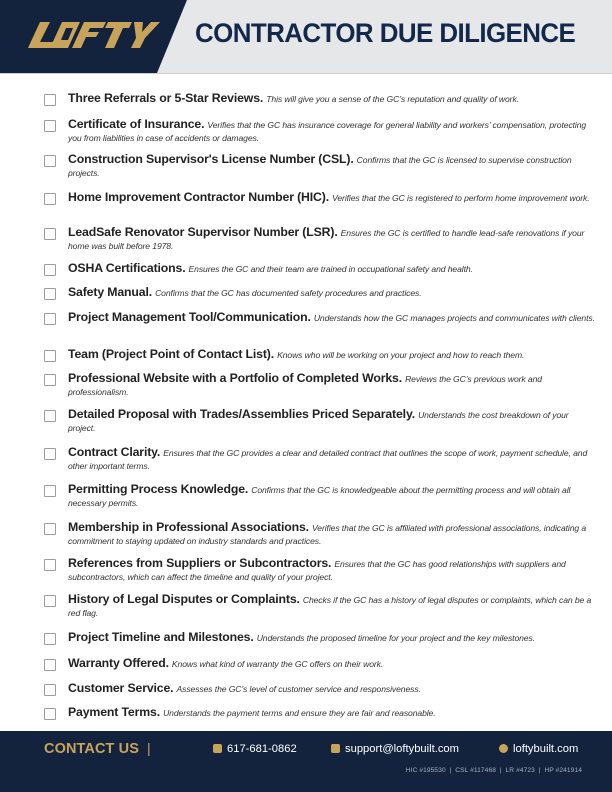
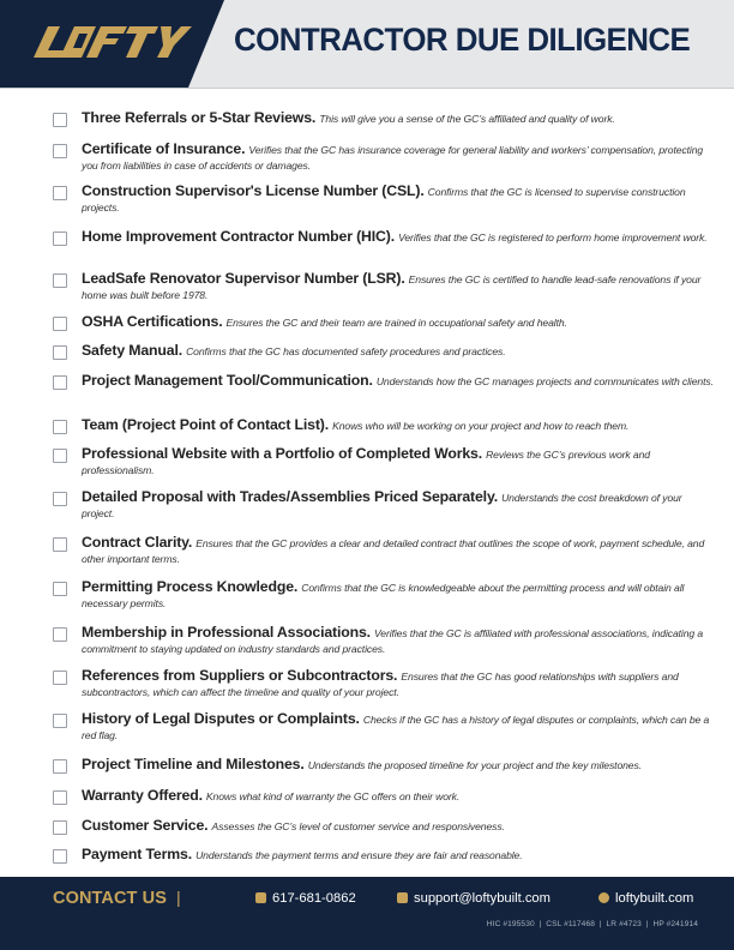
  CONTRACTOR DUE DILIGENCE
- Three Referrals or 5-Star Reviews. This will give you a sense of the GC’s reputation and quality of work.
+ Three Referrals or 5-Star Reviews. This will give you a sense of the GC’s affiliated and quality of work.
  Certificate of Insurance. Verifies that the GC has insurance coverage for general liability and workers’ compensation, protecting you from liabilities in case of accidents or damages.
  Construction Supervisor's License Number (CSL). Confirms that the GC is licensed to supervise construction projects.
  Home Improvement Contractor Number (HIC). Verifies that the GC is registered to perform home improvement work.
  LeadSafe Renovator Supervisor Number (LSR). Ensures the GC is certified to handle lead-safe renovations if your home was built before 1978.
  OSHA Certifications. Ensures the GC and their team are trained in occupational safety and health.
  Safety Manual. Confirms that the GC has documented safety procedures and practices.
  Project Management Tool/Communication. Understands how the GC manages projects and communicates with clients.
  Team (Project Point of Contact List). Knows who will be working on your project and how to reach them.
  Professional Website with a Portfolio of Completed Works. Reviews the GC’s previous work and professionalism.
  Detailed Proposal with Trades/Assemblies Priced Separately. Understands the cost breakdown of your project.
  Contract Clarity. Ensures that the GC provides a clear and detailed contract that outlines the scope of work, payment schedule, and other important terms.
  Permitting Process Knowledge. Confirms that the GC is knowledgeable about the permitting process and will obtain all necessary permits.
  Membership in Professional Associations. Verifies that the GC is affiliated with professional associations, indicating a commitment to staying updated on industry standards and practices.
  References from Suppliers or Subcontractors. Ensures that the GC has good relationships with suppliers and subcontractors, which can affect the timeline and quality of your project.
  History of Legal Disputes or Complaints. Checks if the GC has a history of legal disputes or complaints, which can be a red flag.
  Project Timeline and Milestones. Understands the proposed timeline for your project and the key milestones.
  Warranty Offered. Knows what kind of warranty the GC offers on their work.
  Customer Service. Assesses the GC’s level of customer service and responsiveness.
  Payment Terms. Understands the payment terms and ensure they are fair and reasonable.
  CONTACT US
  |
  617-681-0862
  support@loftybuilt.com
  loftybuilt.com
